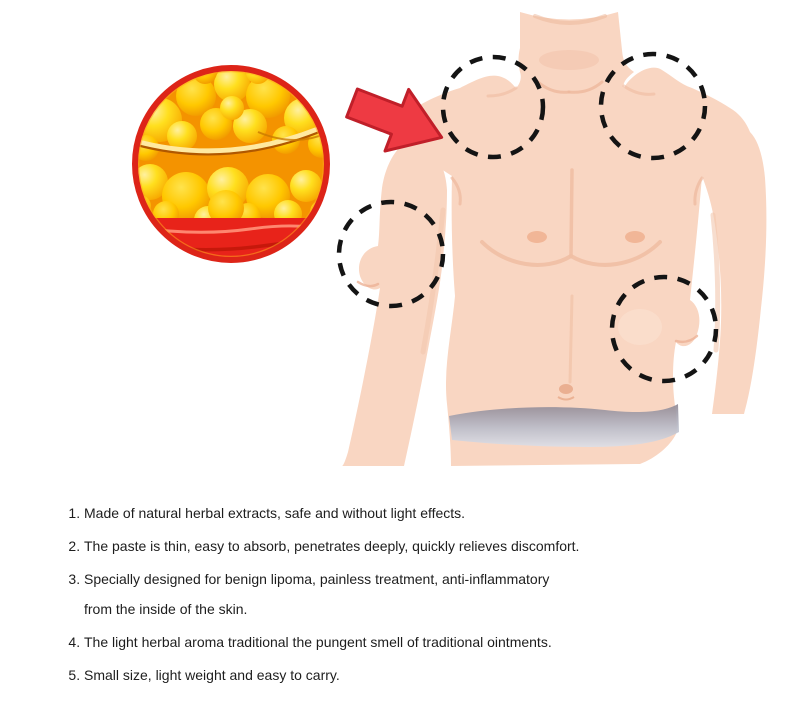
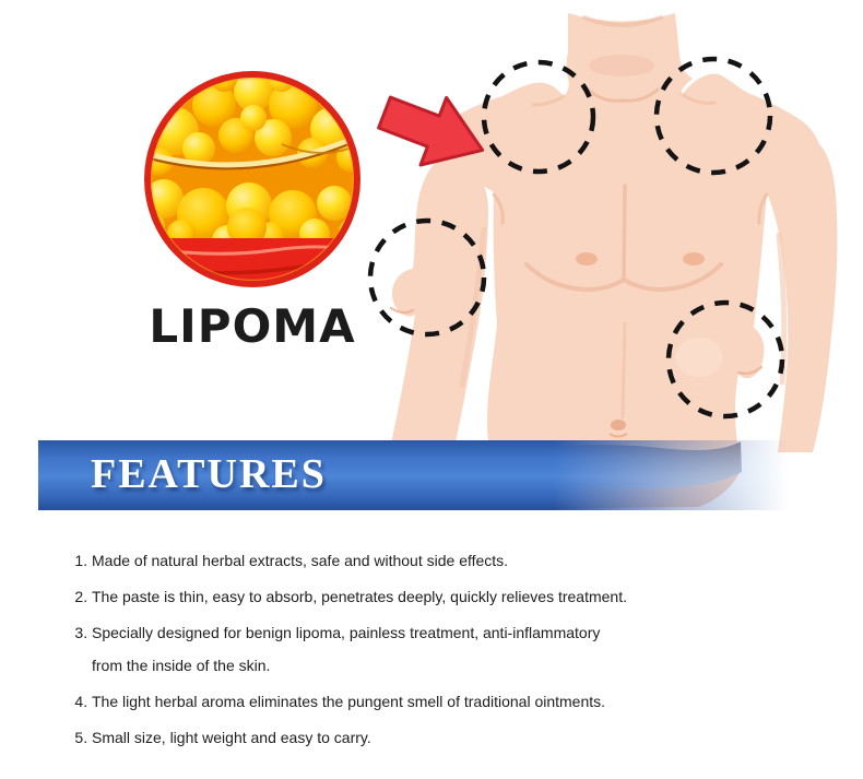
+ LIPOMA
+ FEATURES
- Made of natural herbal extracts, safe and without light effects.
+ Made of natural herbal extracts, safe and without side effects.
- The paste is thin, easy to absorb, penetrates deeply, quickly relieves discomfort.
+ The paste is thin, easy to absorb, penetrates deeply, quickly relieves treatment.
  Specially designed for benign lipoma, painless treatment, anti-inflammatory
  from the inside of the skin.
- The light herbal aroma traditional the pungent smell of traditional ointments.
+ The light herbal aroma eliminates the pungent smell of traditional ointments.
  Small size, light weight and easy to carry.
